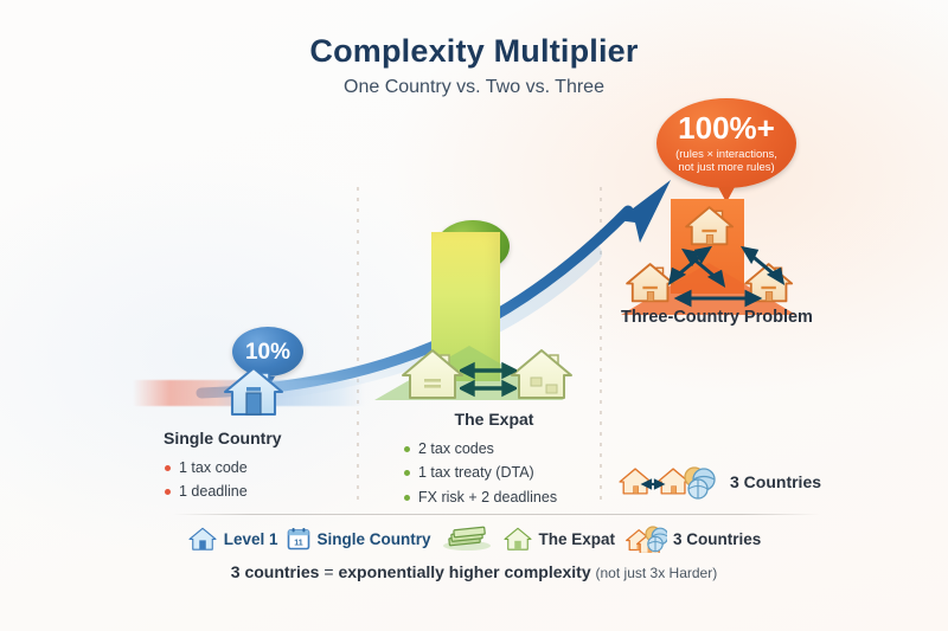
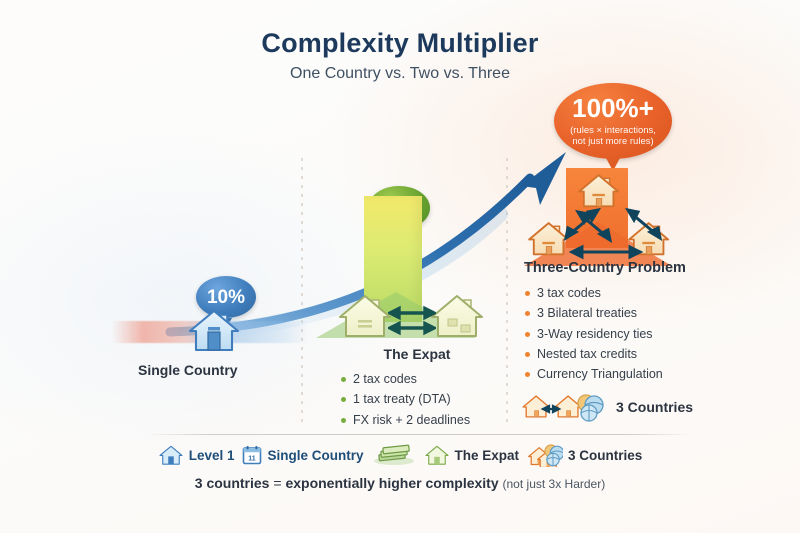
  Complexity Multiplier
  One Country vs. Two vs. Three
  10%
  100%+
  (rules × interactions,
  not just more rules)
  Single Country
- 1 tax code
- 1 deadline
  The Expat
  2 tax codes
  1 tax treaty (DTA)
  FX risk + 2 deadlines
  Three-Country Problem
+ 3 tax codes
+ 3 Bilateral treaties
+ 3-Way residency ties
+ Nested tax credits
+ Currency Triangulation
  3 Countries
  Level 1
  Single Country
  The Expat
  3 Countries
  3 countries = exponentially higher complexity (not just 3x Harder)
